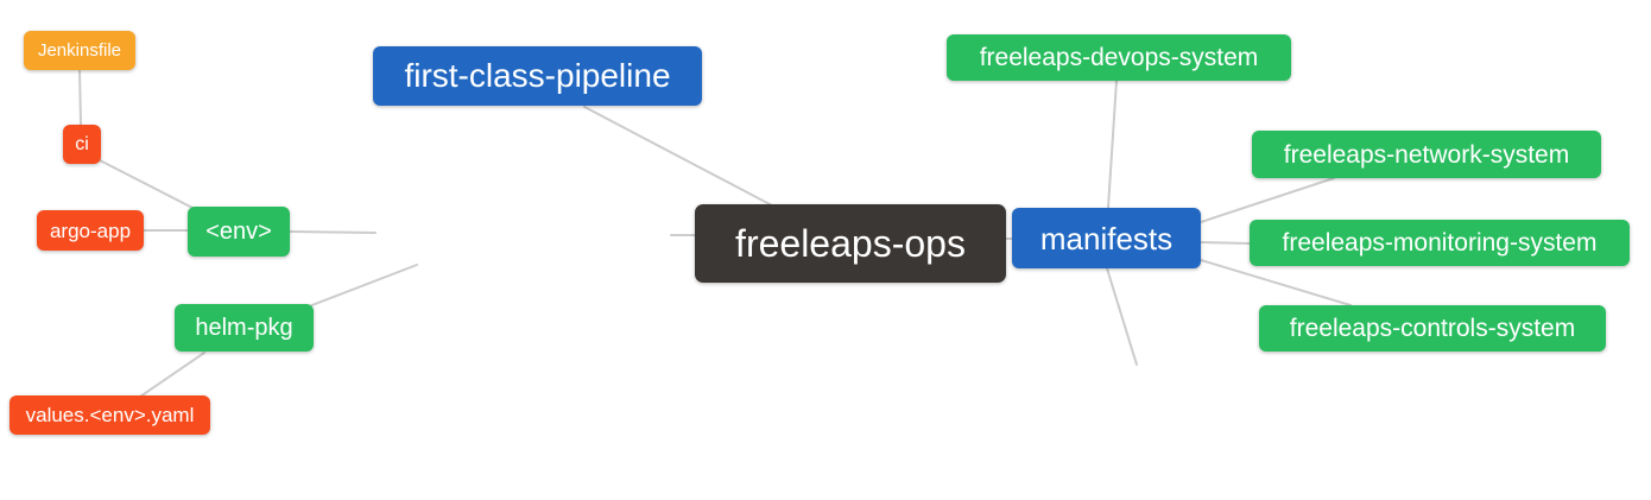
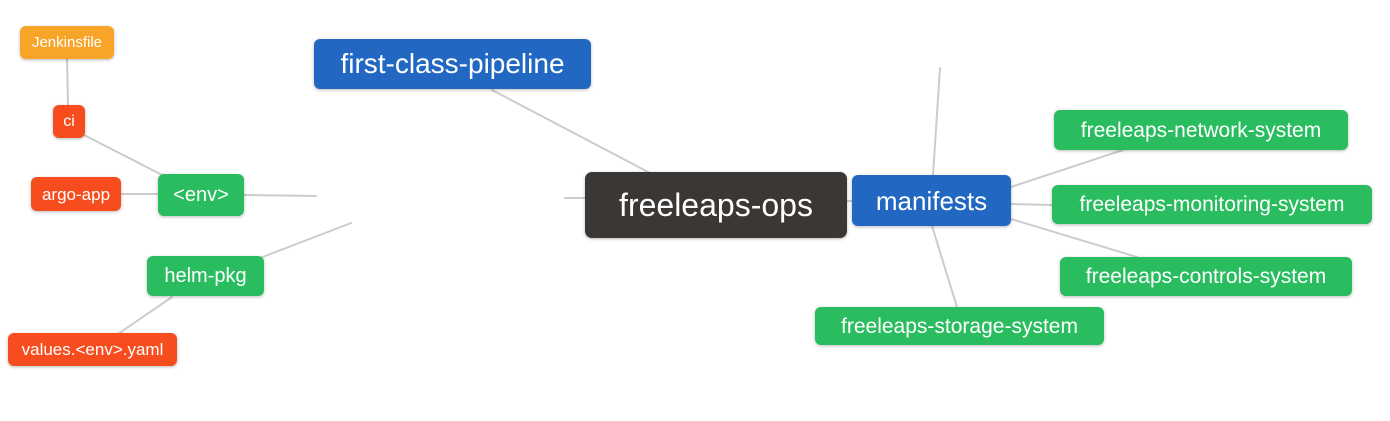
  Jenkinsfile
  ci
  argo-app
  <env>
  helm-pkg
  values.<env>.yaml
  first-class-pipeline
  freeleaps-ops
  manifests
- freeleaps-devops-system
  freeleaps-network-system
  freeleaps-monitoring-system
  freeleaps-controls-system
+ freeleaps-storage-system
